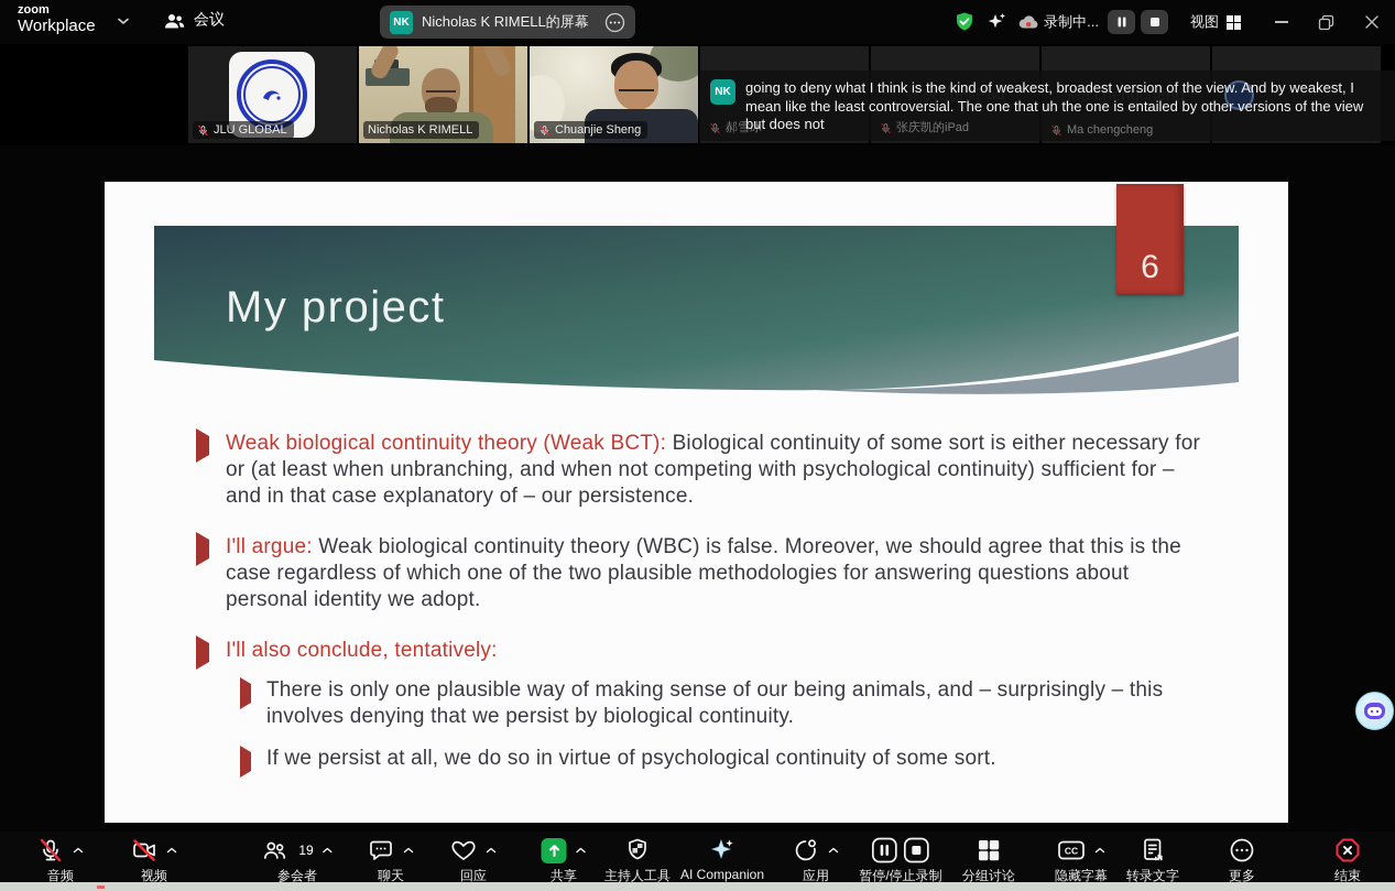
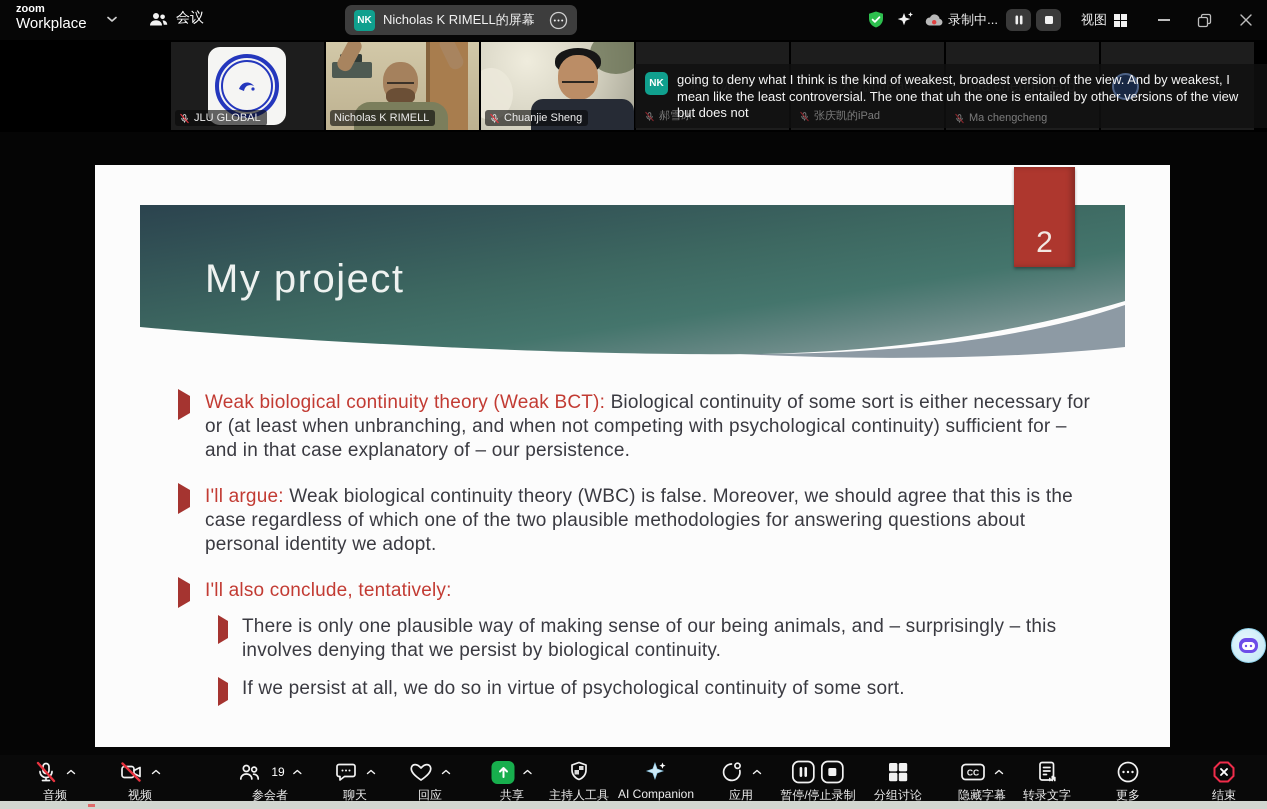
  zoom
  Workplace
  会议
  NK
  Nicholas K RIMELL的屏幕
  录制中...
  视图
  JLU GLOBAL
  Nicholas K RIMELL
  Chuanjie Sheng
  郝雪冰
  郝雪冰
  张庆凯的iPad
  张庆凯的iPad
  Ma chengcheng
  Ma chengcheng
  NK
  going to deny what I think is the kind of weakest, broadest version of the view. And by weakest, I mean like the least controversial. The one that uh the one is entailed by other versions of the view but does not
  My project
- 6
+ 2
  Weak biological continuity theory (Weak BCT): Biological continuity of some sort is either necessary for or (at least when unbranching, and when not competing with psychological continuity) sufficient for – and in that case explanatory of – our persistence.
  I'll argue: Weak biological continuity theory (WBC) is false. Moreover, we should agree that this is the case regardless of which one of the two plausible methodologies for answering questions about personal identity we adopt.
  I'll also conclude, tentatively:
  There is only one plausible way of making sense of our being animals, and – surprisingly – this involves denying that we persist by biological continuity.
  If we persist at all, we do so in virtue of psychological continuity of some sort.
  音频
  视频
  19
  参会者
  聊天
  回应
  共享
  主持人工具
  AI Companion
  应用
  暂停/停止录制
  分组讨论
  CC
  隐藏字幕
  转录文字
  更多
  结束
